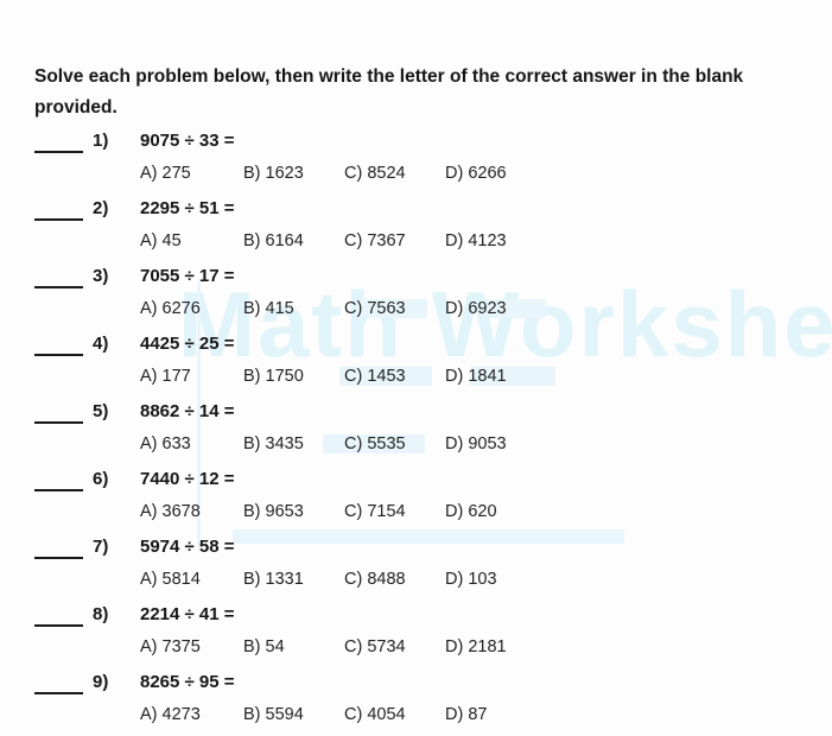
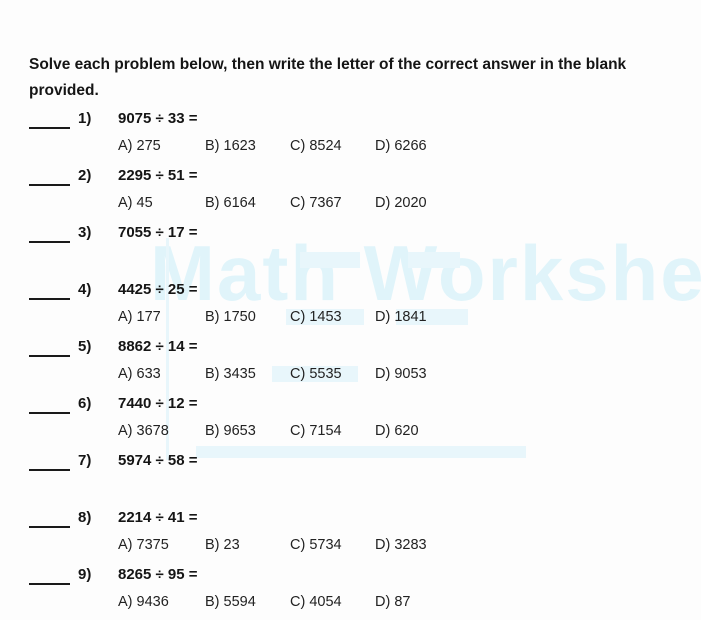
  Solve each problem below, then write the letter of the correct answer in the blank provided.
  1)
  9075 ÷ 33 =
  A) 275
  B) 1623
  C) 8524
  D) 6266
  2)
  2295 ÷ 51 =
  A) 45
  B) 6164
  C) 7367
- D) 4123
+ D) 2020
  3)
  7055 ÷ 17 =
- A) 6276
- B) 415
- C) 7563
- D) 6923
  4)
  4425 ÷ 25 =
  A) 177
  B) 1750
  C) 1453
  D) 1841
  5)
  8862 ÷ 14 =
  A) 633
  B) 3435
  C) 5535
  D) 9053
  6)
  7440 ÷ 12 =
  A) 3678
  B) 9653
  C) 7154
  D) 620
  7)
  5974 ÷ 58 =
- A) 5814
- B) 1331
- C) 8488
- D) 103
  8)
  2214 ÷ 41 =
  A) 7375
- B) 54
+ B) 23
  C) 5734
- D) 2181
+ D) 3283
  9)
  8265 ÷ 95 =
- A) 4273
+ A) 9436
  B) 5594
  C) 4054
  D) 87
